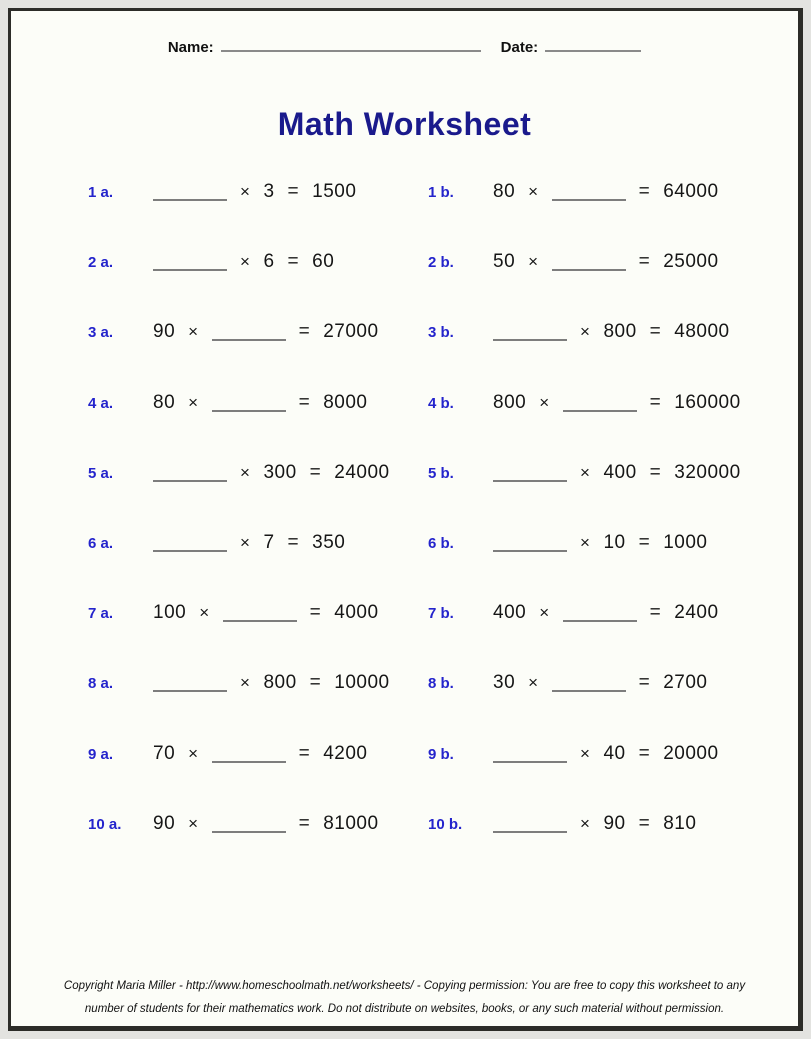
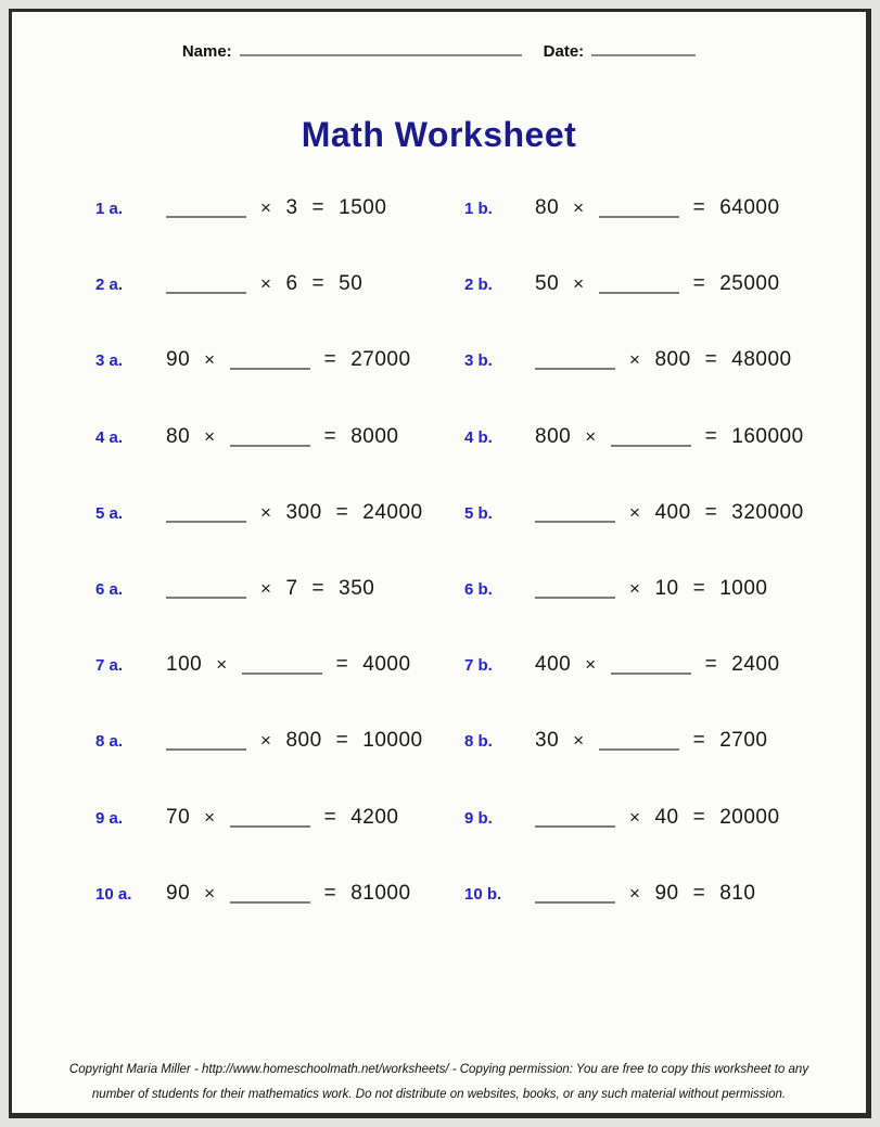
  Name:
  Date:
  Math Worksheet
  1 a.
  × 3 = 1500
  1 b.
  80 × = 64000
  2 a.
- × 6 = 60
+ × 6 = 50
  2 b.
  50 × = 25000
  3 a.
  90 × = 27000
  3 b.
  × 800 = 48000
  4 a.
  80 × = 8000
  4 b.
  800 × = 160000
  5 a.
  × 300 = 24000
  5 b.
  × 400 = 320000
  6 a.
  × 7 = 350
  6 b.
  × 10 = 1000
  7 a.
  100 × = 4000
  7 b.
  400 × = 2400
  8 a.
  × 800 = 10000
  8 b.
  30 × = 2700
  9 a.
  70 × = 4200
  9 b.
  × 40 = 20000
  10 a.
  90 × = 81000
  10 b.
  × 90 = 810
  Copyright Maria Miller - http://www.homeschoolmath.net/worksheets/ - Copying permission: You are free to copy this worksheet to any
  number of students for their mathematics work. Do not distribute on websites, books, or any such material without permission.
